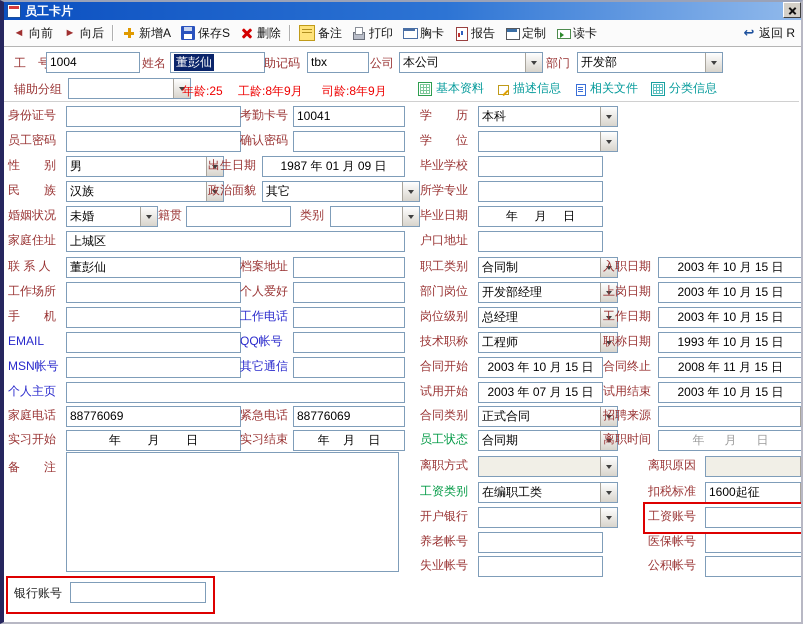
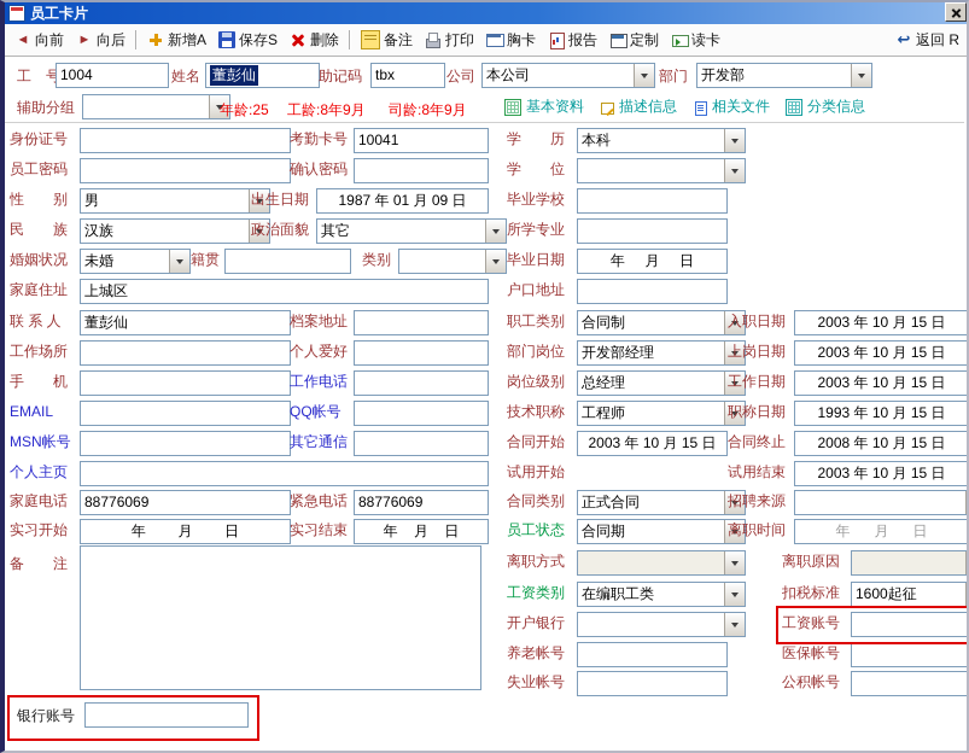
  员工卡片
  向前
  向后
  新增A
  保存S
  删除
  备注
  打印
  胸卡
  报告
  定制
  读卡
  返回 R
  工 号
  1004
  姓名
  董彭仙
  助记码
  tbx
  公司
  本公司
  部门
  开发部
  辅助分组
  年龄:25
  工龄:8年9月
  司龄:8年9月
  基本资料
  描述信息
  相关文件
  分类信息
  身份证号
  考勤卡号
  10041
  员工密码
  确认密码
  性 别
  男
  出生日期
  1987 年 01 月 09 日
  民 族
  汉族
  政治面貌
  其它
  婚姻状况
  未婚
  籍贯
  类别
  家庭住址
  上城区
  联 系 人
  董彭仙
  档案地址
  工作场所
  个人爱好
  手 机
  工作电话
  EMAIL
  QQ帐号
  MSN帐号
  其它通信
  个人主页
  家庭电话
  88776069
  紧急电话
  88776069
  实习开始
  年 月 日
  实习结束
  年 月 日
  学 历
  本科
  学 位
  毕业学校
  所学专业
  毕业日期
  年 月 日
  户口地址
  职工类别
  合同制
  入职日期
  2003 年 10 月 15 日
  部门岗位
  开发部经理
  上岗日期
  2003 年 10 月 15 日
  岗位级别
  总经理
  工作日期
  2003 年 10 月 15 日
  技术职称
  工程师
  职称日期
  1993 年 10 月 15 日
  合同开始
  2003 年 10 月 15 日
  合同终止
- 2008 年 11 月 15 日
+ 2008 年 10 月 15 日
  试用开始
- 2003 年 07 月 15 日
  试用结束
  2003 年 10 月 15 日
  合同类别
  正式合同
  招聘来源
  员工状态
  合同期
  离职时间
  年 月 日
  离职方式
  离职原因
  工资类别
  在编职工类
  扣税标准
  1600起征
  开户银行
  工资账号
  养老帐号
  医保帐号
  失业帐号
  公积帐号
  备 注
  银行账号
